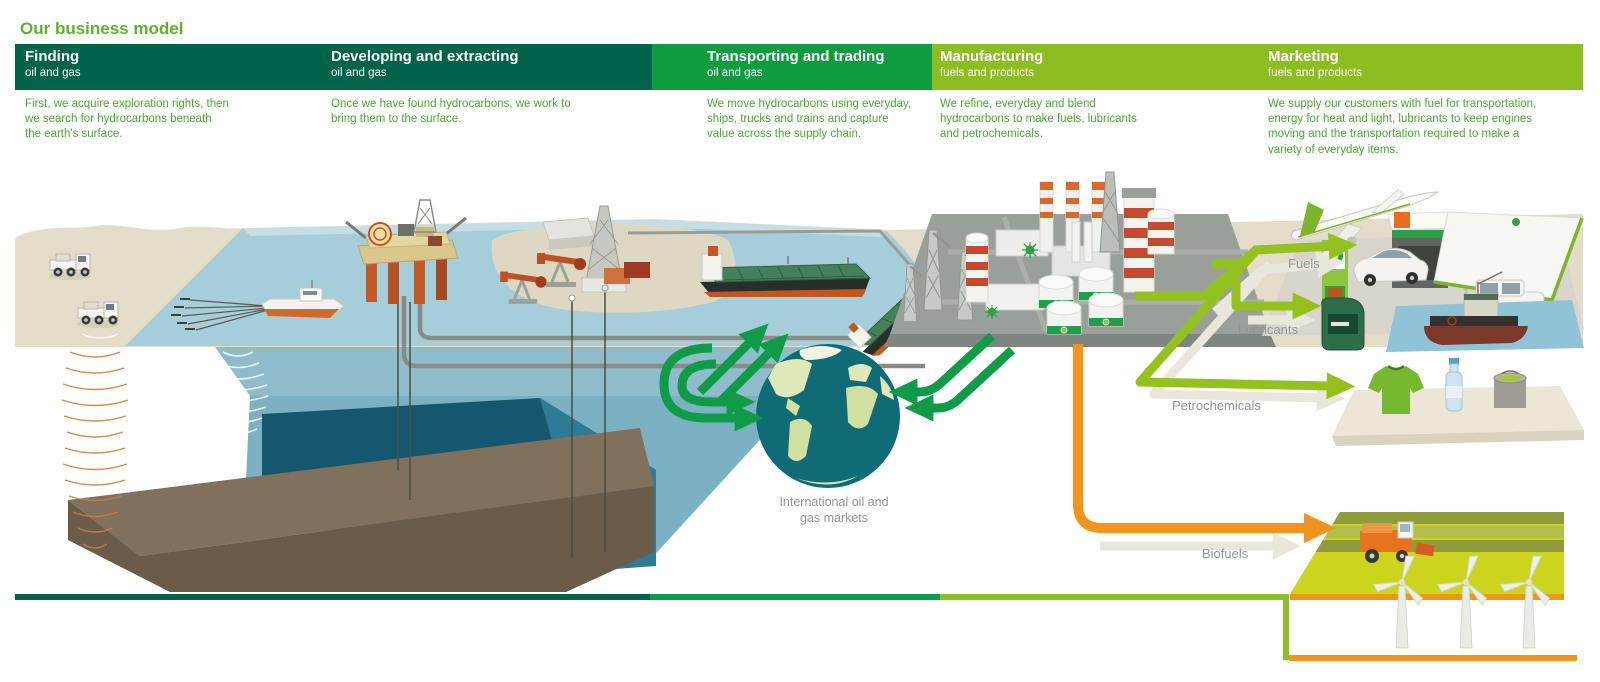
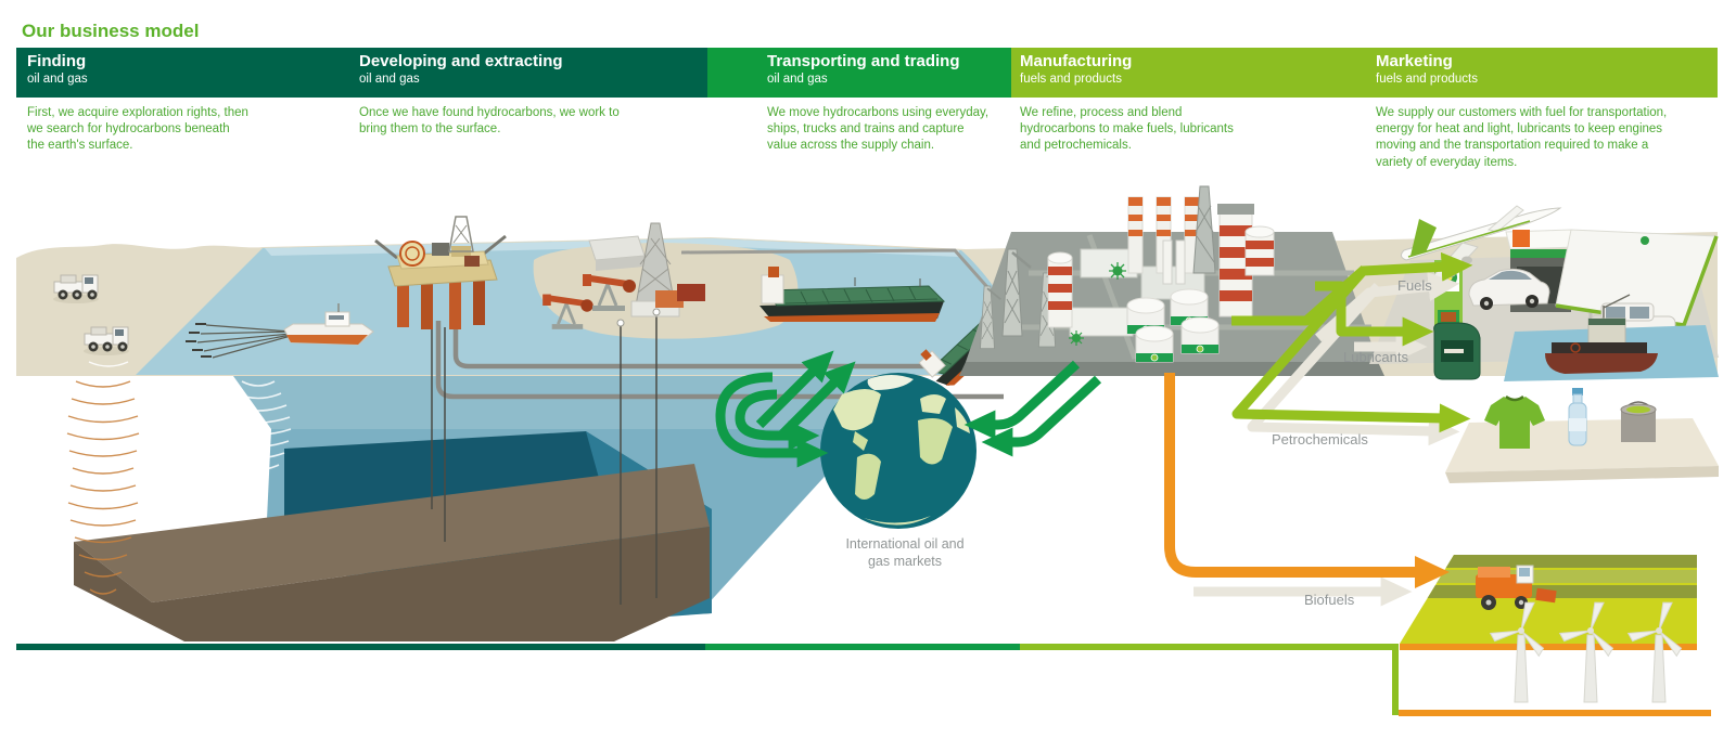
  Fuels
  Lubricants
  Petrochemicals
  Biofuels
  International oil and
  gas markets
  Our business model
  Finding
  oil and gas
  Developing and extracting
  oil and gas
  Transporting and trading
  oil and gas
  Manufacturing
  fuels and products
  Marketing
  fuels and products
  First, we acquire exploration rights, then we search for hydrocarbons beneath the earth's surface.
  Once we have found hydrocarbons, we work to bring them to the surface.
  We move hydrocarbons using everyday, ships, trucks and trains and capture value across the supply chain.
- We refine, everyday and blend hydrocarbons to make fuels, lubricants and petrochemicals.
+ We refine, process and blend hydrocarbons to make fuels, lubricants and petrochemicals.
  We supply our customers with fuel for transportation, energy for heat and light, lubricants to keep engines moving and the transportation required to make a variety of everyday items.
